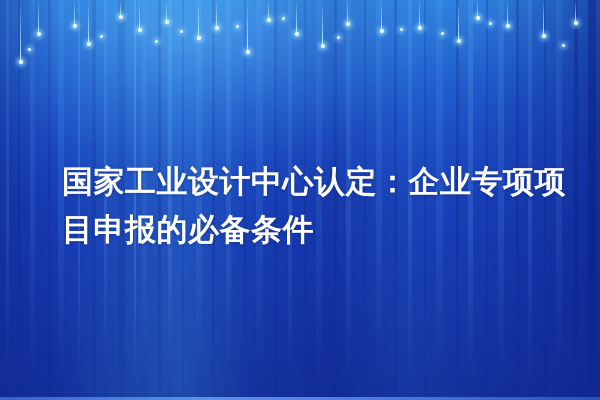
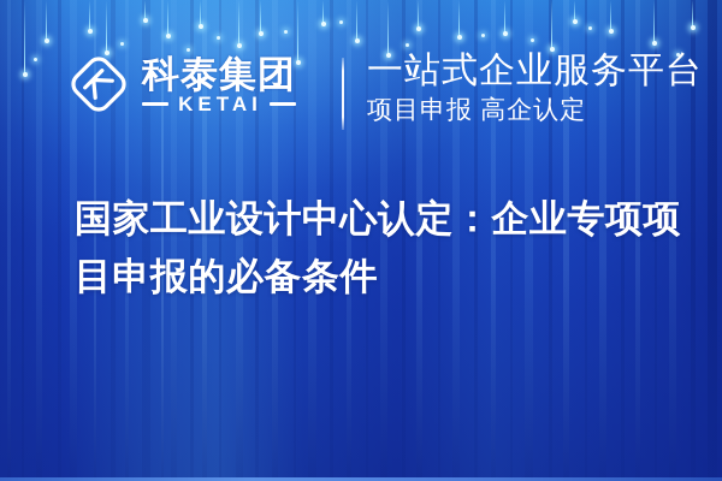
+ 科泰集团
+ KETAI
+ 一站式企业服务平台
+ 项目申报 高企认定
  国家工业设计中心认定：企业专项项目申报的必备条件
